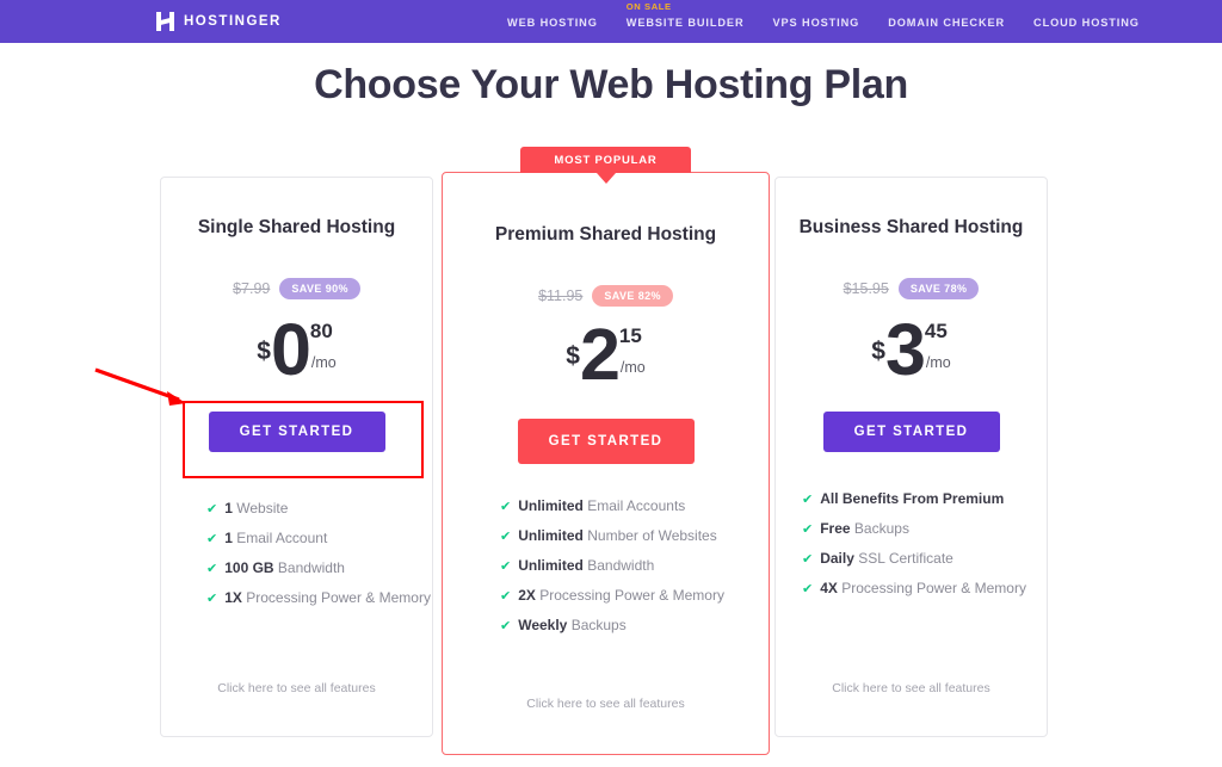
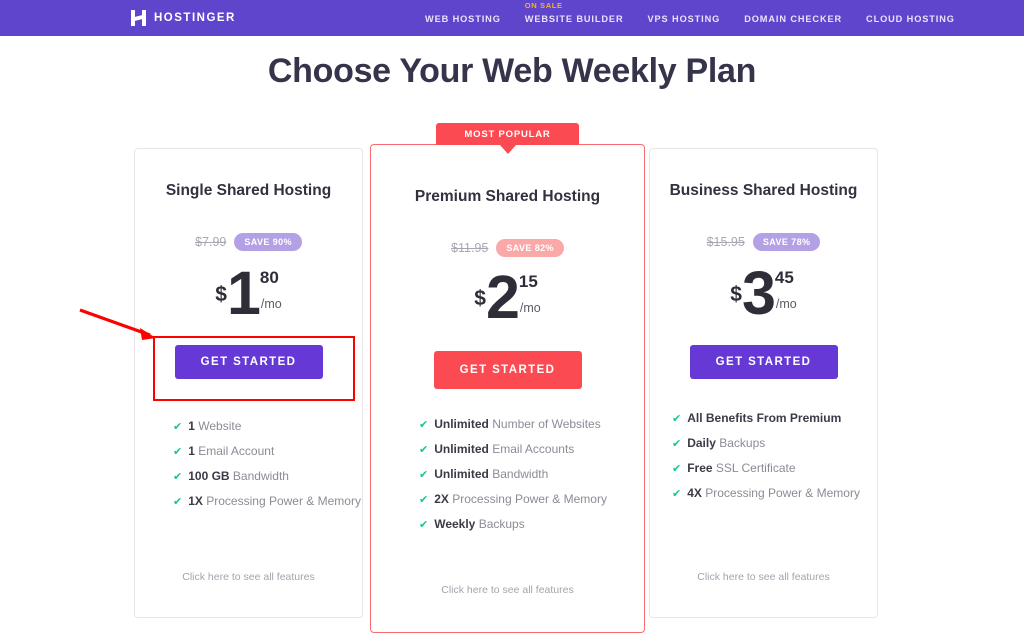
  HOSTINGER
  WEB HOSTING
  ON SALE
  WEBSITE BUILDER
  VPS HOSTING
  DOMAIN CHECKER
  CLOUD HOSTING
- Choose Your Web Hosting Plan
+ Choose Your Web Weekly Plan
  Single Shared Hosting
  $7.99
  SAVE 90%
  $
- 0
+ 1
  80
  /mo
  GET STARTED
  ✔
  1 Website
  ✔
  1 Email Account
  ✔
  100 GB Bandwidth
  ✔
  1X Processing Power & Memory
  Click here to see all features
  MOST POPULAR
  Premium Shared Hosting
  $11.95
  SAVE 82%
  $
  2
  15
  /mo
  GET STARTED
  ✔
- Unlimited Email Accounts
+ Unlimited Number of Websites
  ✔
- Unlimited Number of Websites
+ Unlimited Email Accounts
  ✔
  Unlimited Bandwidth
  ✔
  2X Processing Power & Memory
  ✔
  Weekly Backups
  Click here to see all features
  Business Shared Hosting
  $15.95
  SAVE 78%
  $
  3
  45
  /mo
  GET STARTED
  ✔
  All Benefits From Premium
  ✔
- Free Backups
+ Daily Backups
  ✔
- Daily SSL Certificate
+ Free SSL Certificate
  ✔
  4X Processing Power & Memory
  Click here to see all features
